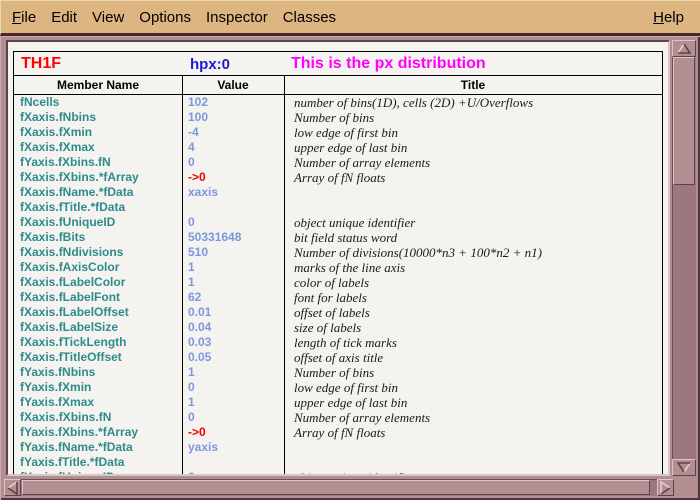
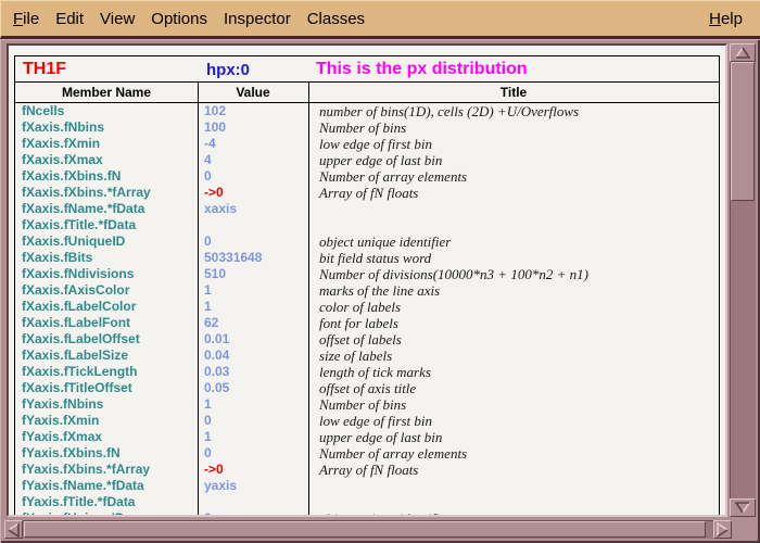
  File
  Edit
  View
  Options
  Inspector
  Classes
  Help
  TH1F
  hpx:0
  This is the px distribution
  Member Name
  Value
  Title
  fNcells
  102
  number of bins(1D), cells (2D) +U/Overflows
  fXaxis.fNbins
  100
  Number of bins
  fXaxis.fXmin
  -4
  low edge of first bin
  fXaxis.fXmax
  4
  upper edge of last bin
- fYaxis.fXbins.fN
+ fXaxis.fXbins.fN
  0
  Number of array elements
  fXaxis.fXbins.*fArray
  ->0
  Array of fN floats
  fXaxis.fName.*fData
  xaxis
  fXaxis.fTitle.*fData
  fXaxis.fUniqueID
  0
  object unique identifier
  fXaxis.fBits
  50331648
  bit field status word
  fXaxis.fNdivisions
  510
  Number of divisions(10000*n3 + 100*n2 + n1)
  fXaxis.fAxisColor
  1
  marks of the line axis
  fXaxis.fLabelColor
  1
  color of labels
  fXaxis.fLabelFont
  62
  font for labels
  fXaxis.fLabelOffset
  0.01
  offset of labels
  fXaxis.fLabelSize
  0.04
  size of labels
  fXaxis.fTickLength
  0.03
  length of tick marks
  fXaxis.fTitleOffset
  0.05
  offset of axis title
  fYaxis.fNbins
  1
  Number of bins
  fYaxis.fXmin
  0
  low edge of first bin
  fYaxis.fXmax
  1
  upper edge of last bin
- fXaxis.fXbins.fN
+ fYaxis.fXbins.fN
  0
  Number of array elements
  fYaxis.fXbins.*fArray
  ->0
  Array of fN floats
  fYaxis.fName.*fData
  yaxis
  fYaxis.fTitle.*fData
